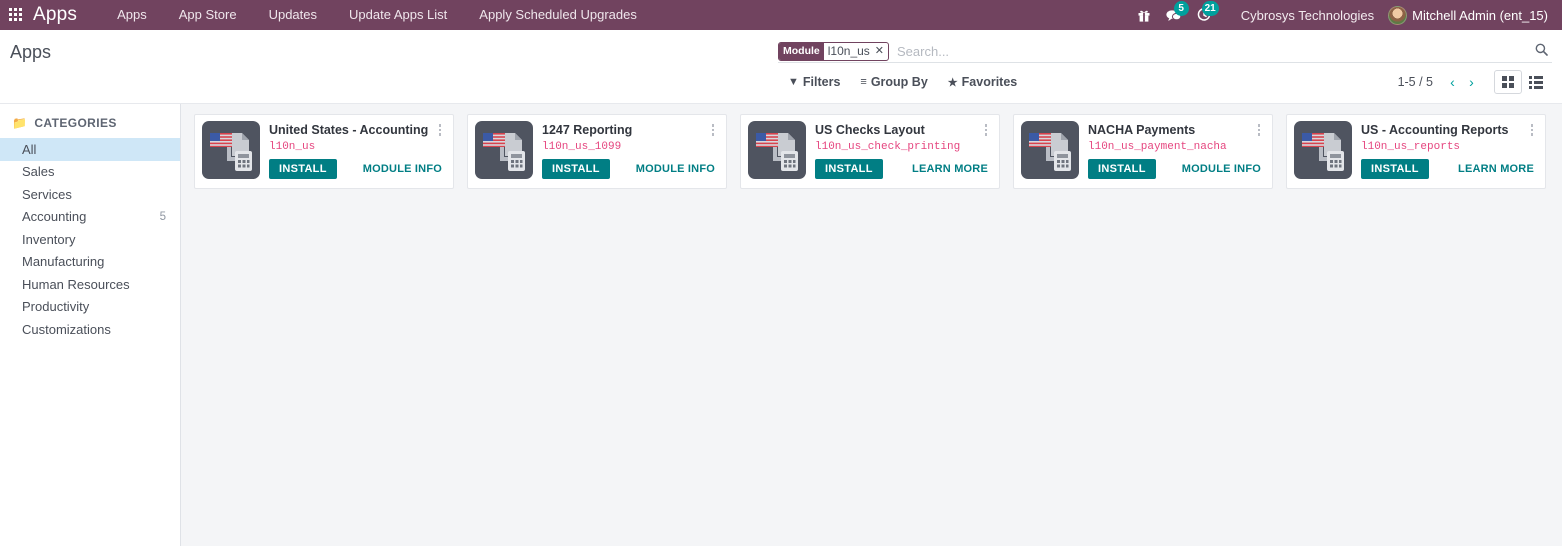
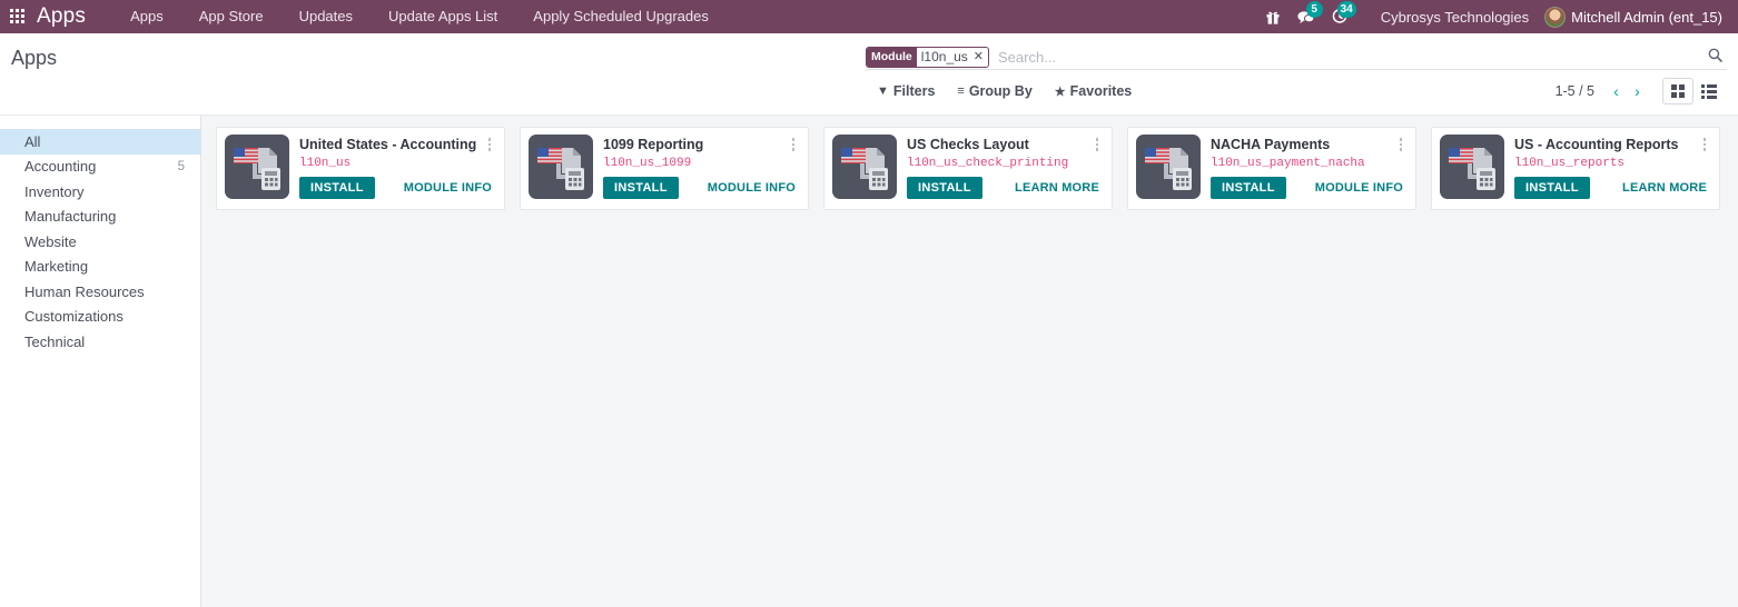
  Apps
  Apps
  App Store
  Updates
  Update Apps List
  Apply Scheduled Upgrades
  5
- 21
+ 34
  Cybrosys Technologies
  Mitchell Admin (ent_15)
  Apps
  Module
  l10n_us
  ✕
  Search...
  ▼
  Filters
  ≡
  Group By
  ★
  Favorites
  1-5 / 5
  ‹
  ›
- 📁
- CATEGORIES
  All
- Sales
- Services
  Accounting
  5
  Inventory
  Manufacturing
+ Website
+ Marketing
  Human Resources
- Productivity
  Customizations
+ Technical
  United States - Accounting
  l10n_us
  INSTALL
  MODULE INFO
- 1247 Reporting
+ 1099 Reporting
  l10n_us_1099
  INSTALL
  MODULE INFO
  US Checks Layout
  l10n_us_check_printing
  INSTALL
  LEARN MORE
  NACHA Payments
  l10n_us_payment_nacha
  INSTALL
  MODULE INFO
  US - Accounting Reports
  l10n_us_reports
  INSTALL
  LEARN MORE
